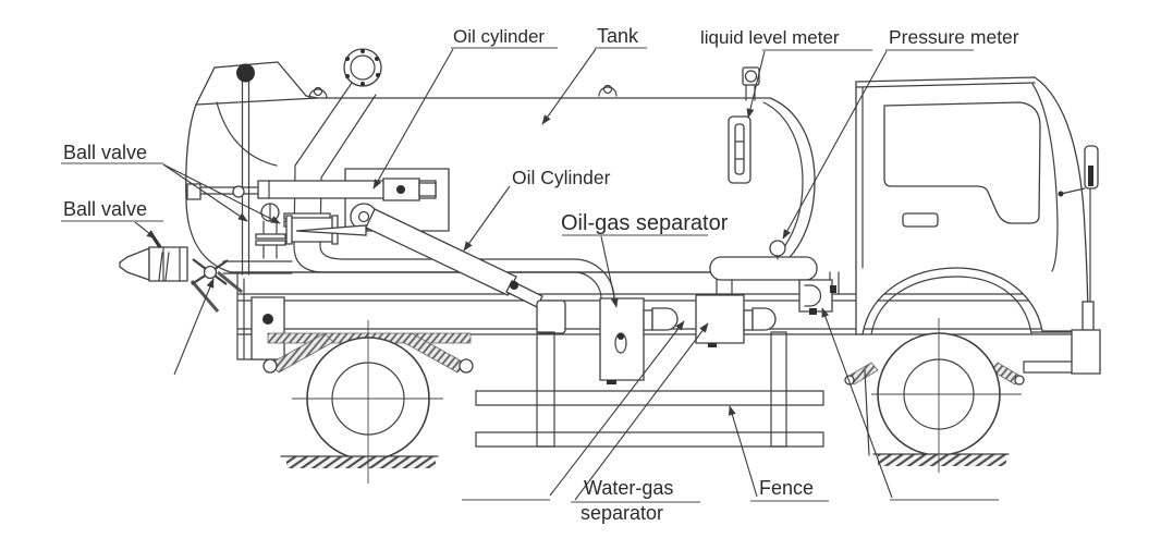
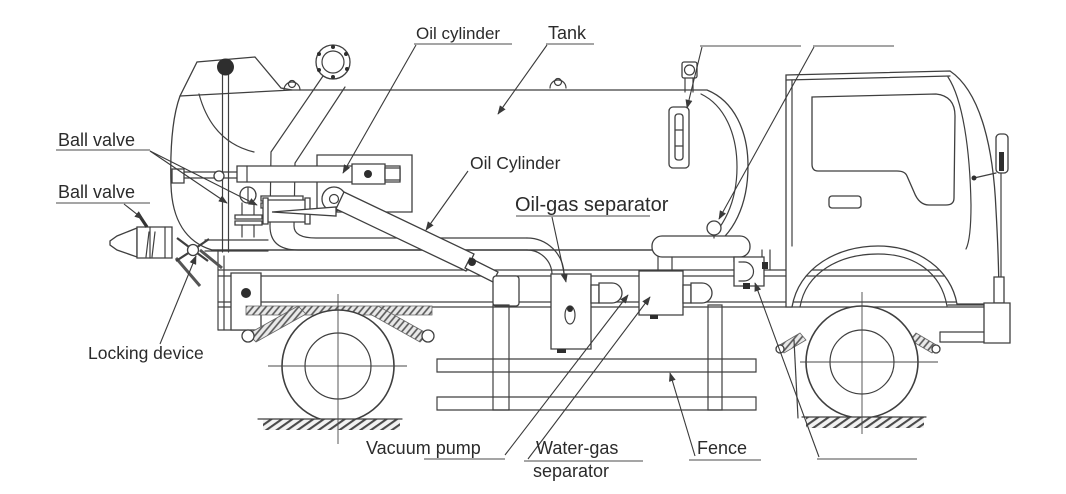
  Oil cylinder
  Tank
- liquid level meter
- Pressure meter
  Ball valve
  Ball valve
  Oil Cylinder
  Oil-gas separator
+ Locking device
+ Vacuum pump
  Water-gas
  separator
  Fence
